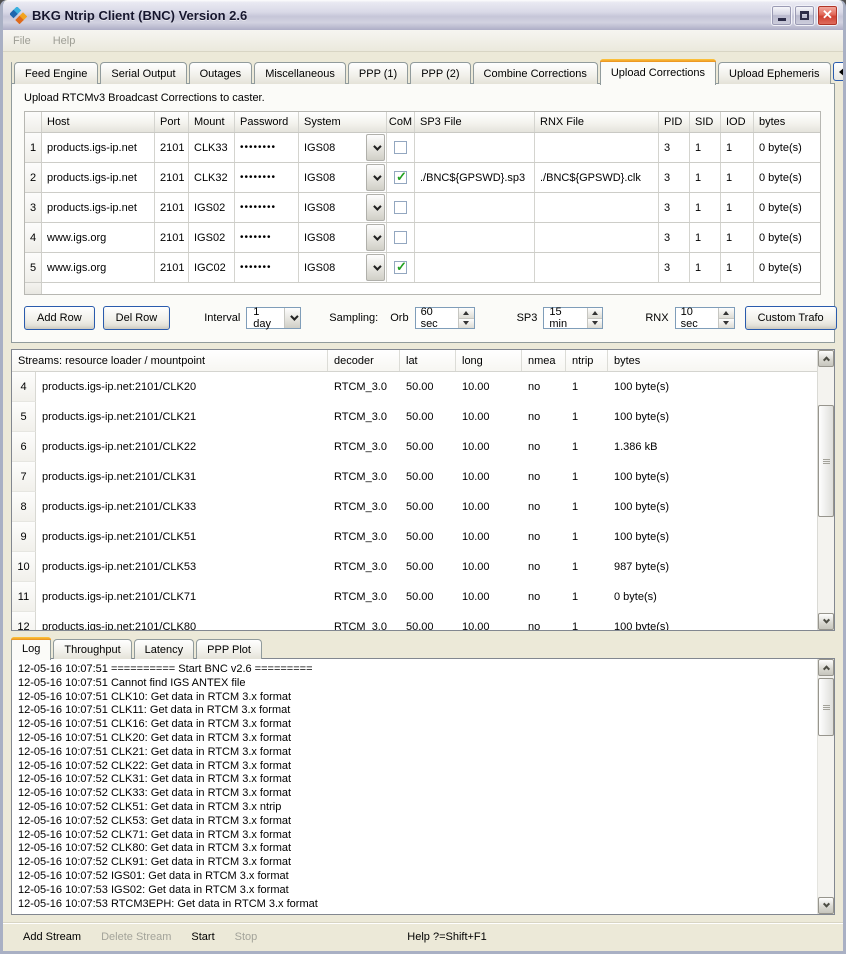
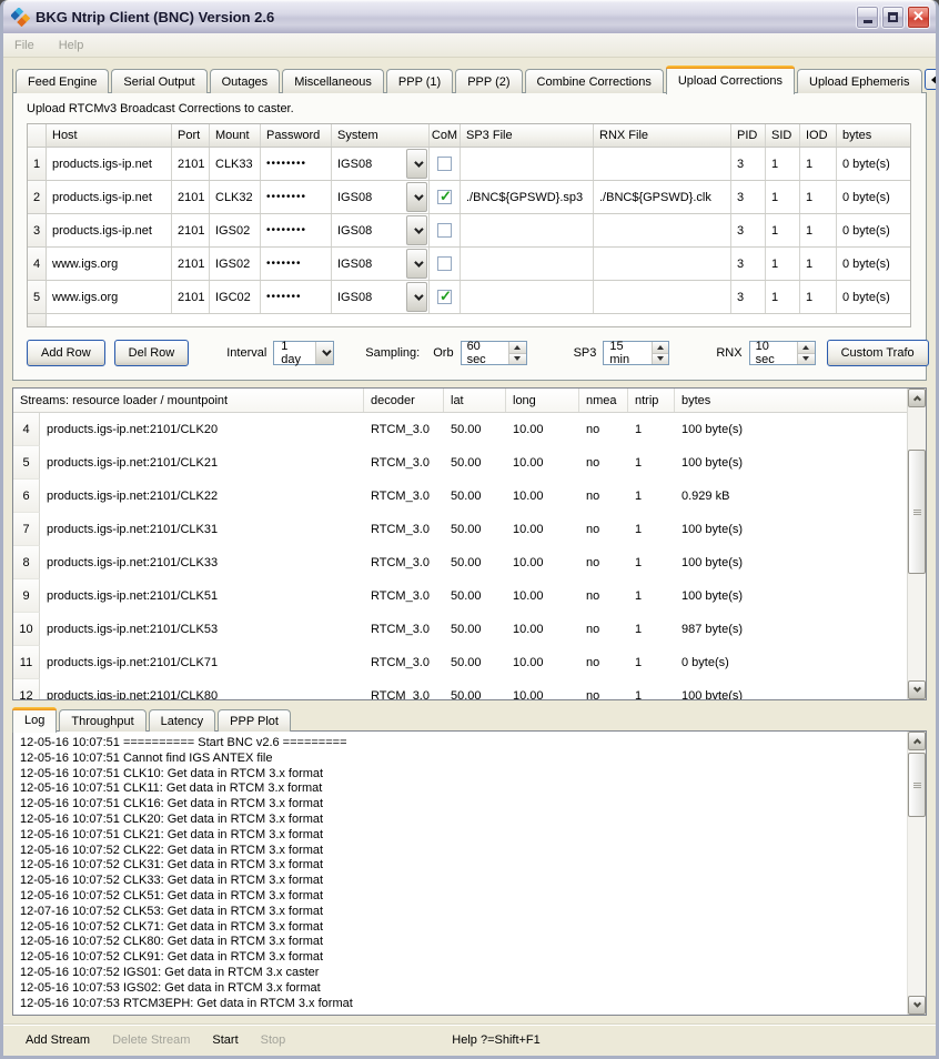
  BKG Ntrip Client (BNC) Version 2.6
  ✕
  File
  Help
  Feed Engine
  Serial Output
  Outages
  Miscellaneous
  PPP (1)
  PPP (2)
  Combine Corrections
  Upload Corrections
  Upload Ephemeris
  Upload RTCMv3 Broadcast Corrections to caster.
  Host
  Port
  Mount
  Password
  System
  CoM
  SP3 File
  RNX File
  PID
  SID
  IOD
  bytes
  1
  products.igs-ip.net
  2101
  CLK33
  ••••••••
  IGS08
  3
  1
  1
  0 byte(s)
  2
  products.igs-ip.net
  2101
  CLK32
  ••••••••
  IGS08
  ./BNC${GPSWD}.sp3
  ./BNC${GPSWD}.clk
  3
  1
  1
  0 byte(s)
  3
  products.igs-ip.net
  2101
  IGS02
  ••••••••
  IGS08
  3
  1
  1
  0 byte(s)
  4
  www.igs.org
  2101
  IGS02
  •••••••
  IGS08
  3
  1
  1
  0 byte(s)
  5
  www.igs.org
  2101
  IGC02
  •••••••
  IGS08
  3
  1
  1
  0 byte(s)
  Add Row
  Del Row
  Interval
  1 day
  Sampling:
  Orb
  60 sec
  SP3
  15 min
  RNX
  10 sec
  Custom Trafo
  Streams: resource loader / mountpoint
  decoder
  lat
  long
  nmea
  ntrip
  bytes
  4
  products.igs-ip.net:2101/CLK20
  RTCM_3.0
  50.00
  10.00
  no
  1
  100 byte(s)
  5
  products.igs-ip.net:2101/CLK21
  RTCM_3.0
  50.00
  10.00
  no
  1
  100 byte(s)
  6
  products.igs-ip.net:2101/CLK22
  RTCM_3.0
  50.00
  10.00
  no
  1
- 1.386 kB
+ 0.929 kB
  7
  products.igs-ip.net:2101/CLK31
  RTCM_3.0
  50.00
  10.00
  no
  1
  100 byte(s)
  8
  products.igs-ip.net:2101/CLK33
  RTCM_3.0
  50.00
  10.00
  no
  1
  100 byte(s)
  9
  products.igs-ip.net:2101/CLK51
  RTCM_3.0
  50.00
  10.00
  no
  1
  100 byte(s)
  10
  products.igs-ip.net:2101/CLK53
  RTCM_3.0
  50.00
  10.00
  no
  1
  987 byte(s)
  11
  products.igs-ip.net:2101/CLK71
  RTCM_3.0
  50.00
  10.00
  no
  1
  0 byte(s)
  12
  products.igs-ip.net:2101/CLK80
  RTCM_3.0
  50.00
  10.00
  no
  1
  100 byte(s)
  Log
  Throughput
  Latency
  PPP Plot
  12-05-16 10:07:51 ========== Start BNC v2.6 =========
  12-05-16 10:07:51 Cannot find IGS ANTEX file
  12-05-16 10:07:51 CLK10: Get data in RTCM 3.x format
  12-05-16 10:07:51 CLK11: Get data in RTCM 3.x format
  12-05-16 10:07:51 CLK16: Get data in RTCM 3.x format
  12-05-16 10:07:51 CLK20: Get data in RTCM 3.x format
  12-05-16 10:07:51 CLK21: Get data in RTCM 3.x format
  12-05-16 10:07:52 CLK22: Get data in RTCM 3.x format
  12-05-16 10:07:52 CLK31: Get data in RTCM 3.x format
  12-05-16 10:07:52 CLK33: Get data in RTCM 3.x format
- 12-05-16 10:07:52 CLK51: Get data in RTCM 3.x ntrip
+ 12-05-16 10:07:52 CLK51: Get data in RTCM 3.x format
- 12-05-16 10:07:52 CLK53: Get data in RTCM 3.x format
+ 12-07-16 10:07:52 CLK53: Get data in RTCM 3.x format
  12-05-16 10:07:52 CLK71: Get data in RTCM 3.x format
  12-05-16 10:07:52 CLK80: Get data in RTCM 3.x format
  12-05-16 10:07:52 CLK91: Get data in RTCM 3.x format
- 12-05-16 10:07:52 IGS01: Get data in RTCM 3.x format
+ 12-05-16 10:07:52 IGS01: Get data in RTCM 3.x caster
  12-05-16 10:07:53 IGS02: Get data in RTCM 3.x format
  12-05-16 10:07:53 RTCM3EPH: Get data in RTCM 3.x format
  Add Stream
  Delete Stream
  Start
  Stop
  Help ?=Shift+F1
